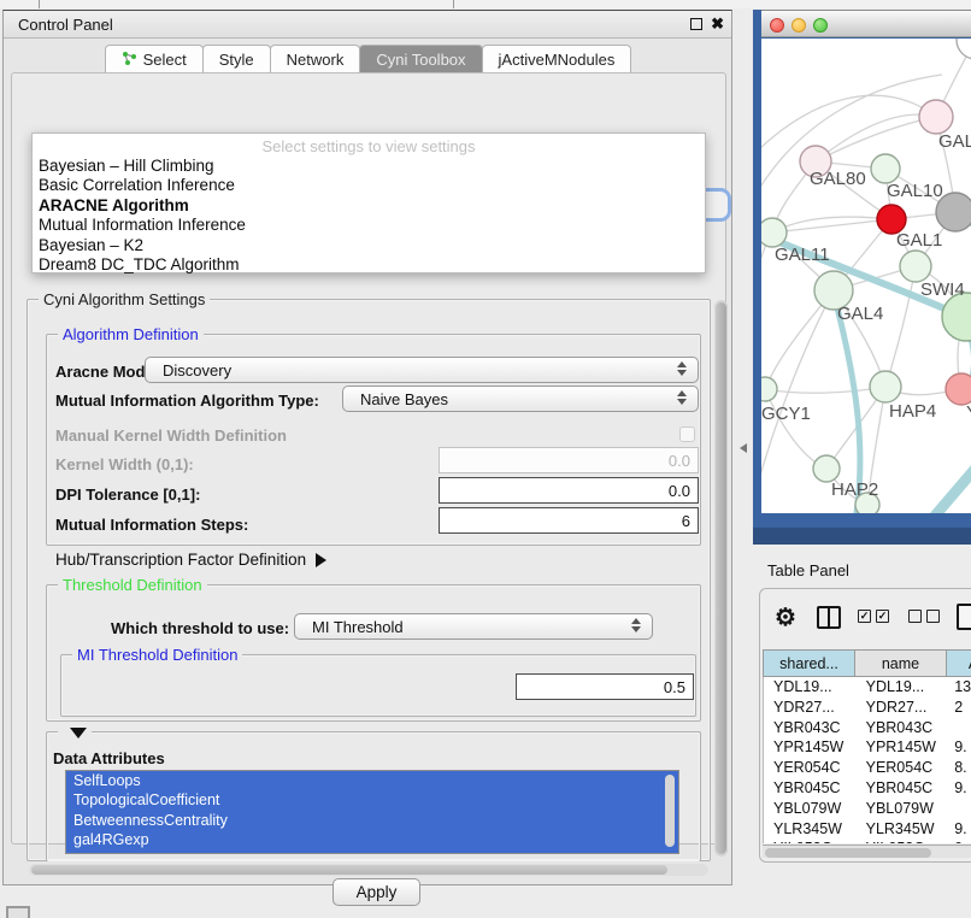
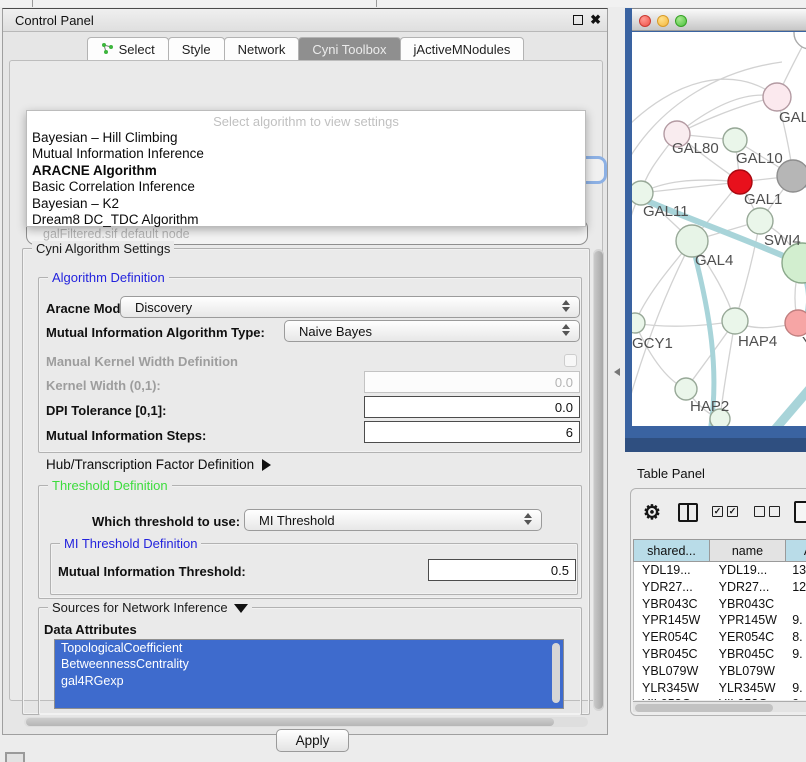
  Control Panel
  ✖
  Select
  Style
  Network
  Cyni Toolbox
  jActiveMNodules
+ galFiltered.sif default node
- Select settings to view settings
+ Select algorithm to view settings
  Bayesian – Hill Climbing
- Basic Correlation Inference
+ Mutual Information Inference
  ARACNE Algorithm
- Mutual Information Inference
+ Basic Correlation Inference
  Bayesian – K2
  Dream8 DC_TDC Algorithm
  Cyni Algorithm Settings
  Algorithm Definition
  Aracne Mod
  Discovery
  Mutual Information Algorithm Type:
  Naive Bayes
  Manual Kernel Width Definition
  Kernel Width (0,1):
  0.0
  DPI Tolerance [0,1]:
  0.0
  Mutual Information Steps:
  6
  Hub/Transcription Factor Definition
  Threshold Definition
  Which threshold to use:
  MI Threshold
  MI Threshold Definition
+ Mutual Information Threshold:
  0.5
+ Sources for Network Inference
  Data Attributes
- SelfLoops
  TopologicalCoefficient
  BetweennessCentrality
  gal4RGexp
  Apply
  GAL
  GAL80
  GAL10
  GAL1
  GAL11
  SWI4
  GAL4
  GCY1
  HAP4
  HAP2
  Table Panel
  ⚙
  ✓
  ✓
  shared...
  name
  YDL19...
  YDL19...
  13
  YDR27...
  YDR27...
- 2
+ 12
  YBR043C
  YBR043C
  YPR145W
  YPR145W
  9.
  YER054C
  YER054C
  8.
  YBR045C
  YBR045C
  9.
  YBL079W
  YBL079W
  YLR345W
  YLR345W
  9.
